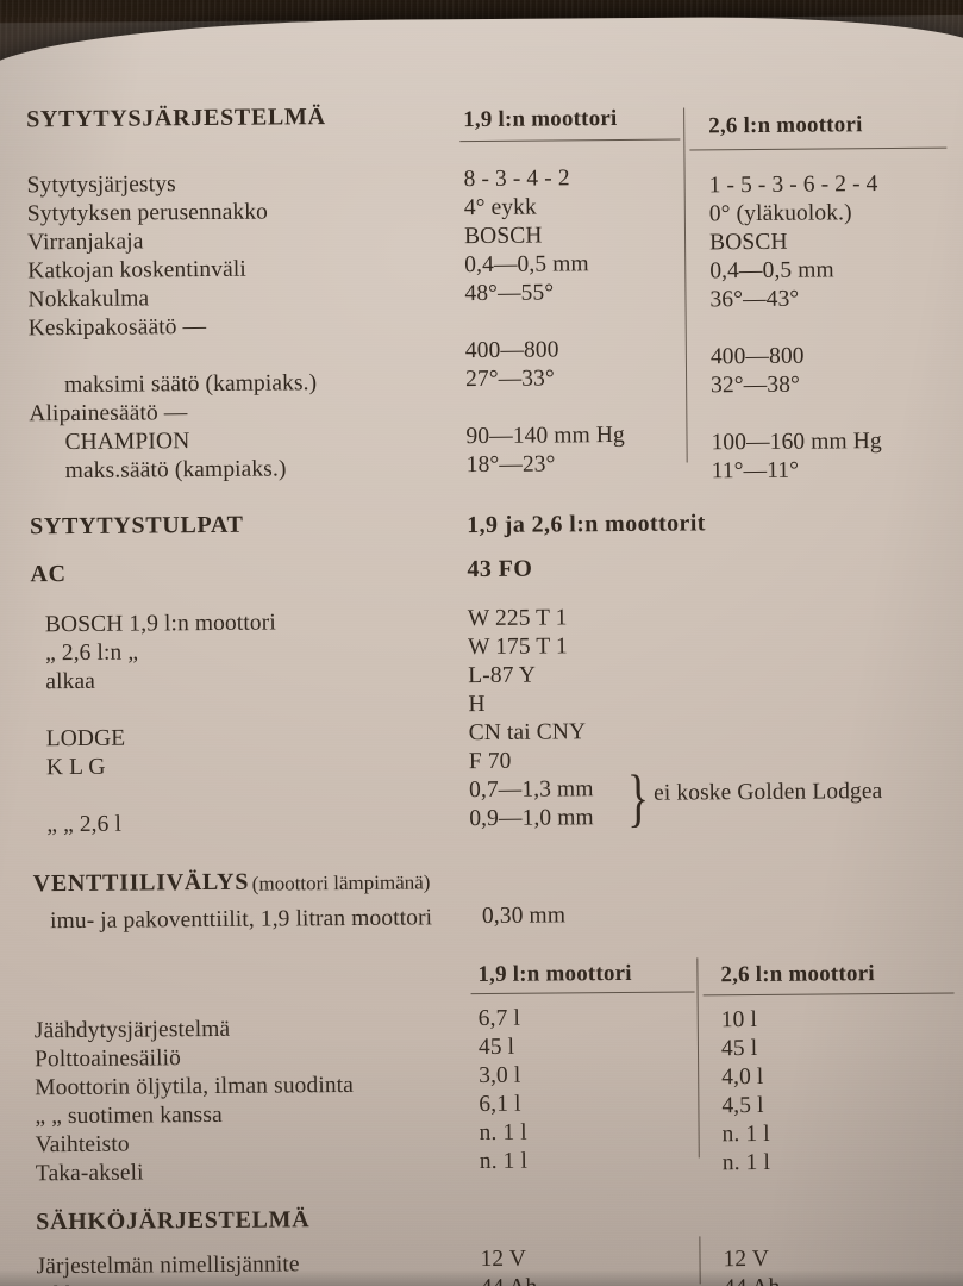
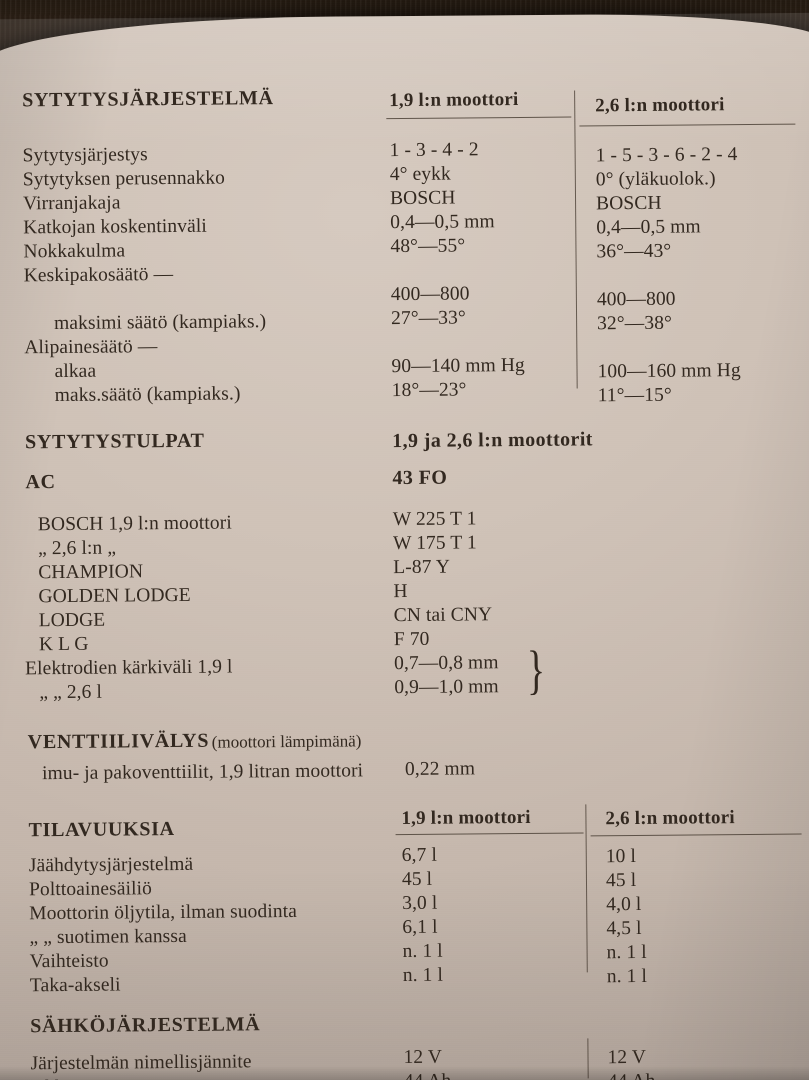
  SYTYTYSJÄRJESTELMÄ
  1,9 l:n moottori
  2,6 l:n moottori
  Sytytysjärjestys
  Sytytyksen perusennakko
  Virranjakaja
  Katkojan koskentinväli
  Nokkakulma
  Keskipakosäätö —
  maksimi säätö (kampiaks.)
  Alipainesäätö —
- CHAMPION
+ alkaa
  maks.säätö (kampiaks.)
- 8 - 3 - 4 - 2
+ 1 - 3 - 4 - 2
  4° eykk
  BOSCH
  0,4—0,5 mm
  48°—55°
  400—800
  27°—33°
  90—140 mm Hg
  18°—23°
  1 - 5 - 3 - 6 - 2 - 4
  0° (yläkuolok.)
  BOSCH
  0,4—0,5 mm
  36°—43°
  400—800
  32°—38°
  100—160 mm Hg
- 11°—11°
+ 11°—15°
  SYTYTYSTULPAT
  1,9 ja 2,6 l:n moottorit
  AC
  43 FO
  BOSCH 1,9 l:n moottori
  „ 2,6 l:n „
- alkaa
+ CHAMPION
+ GOLDEN LODGE
  LODGE
  K L G
+ Elektrodien kärkiväli 1,9 l
  „ „ 2,6 l
  W 225 T 1
  W 175 T 1
  L-87 Y
  H
  CN tai CNY
  F 70
- 0,7—1,3 mm
+ 0,7—0,8 mm
  0,9—1,0 mm
  }
- ei koske Golden Lodgea
  VENTTIILIVÄLYS
  (moottori lämpimänä)
  imu- ja pakoventtiilit, 1,9 litran moottori
- 0,30 mm
+ 0,22 mm
+ TILAVUUKSIA
  1,9 l:n moottori
  2,6 l:n moottori
  Jäähdytysjärjestelmä
  Polttoainesäiliö
  Moottorin öljytila, ilman suodinta
  „ „ suotimen kanssa
  Vaihteisto
  Taka-akseli
  6,7 l
  45 l
  3,0 l
  6,1 l
  n. 1 l
  n. 1 l
  10 l
  45 l
  4,0 l
  4,5 l
  n. 1 l
  n. 1 l
  SÄHKÖJÄRJESTELMÄ
  Järjestelmän nimellisjännite
  12 V
  12 V
